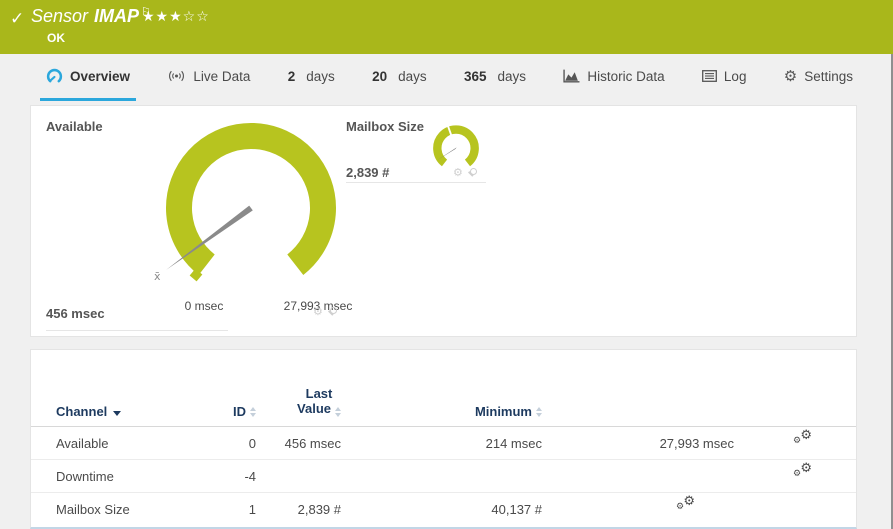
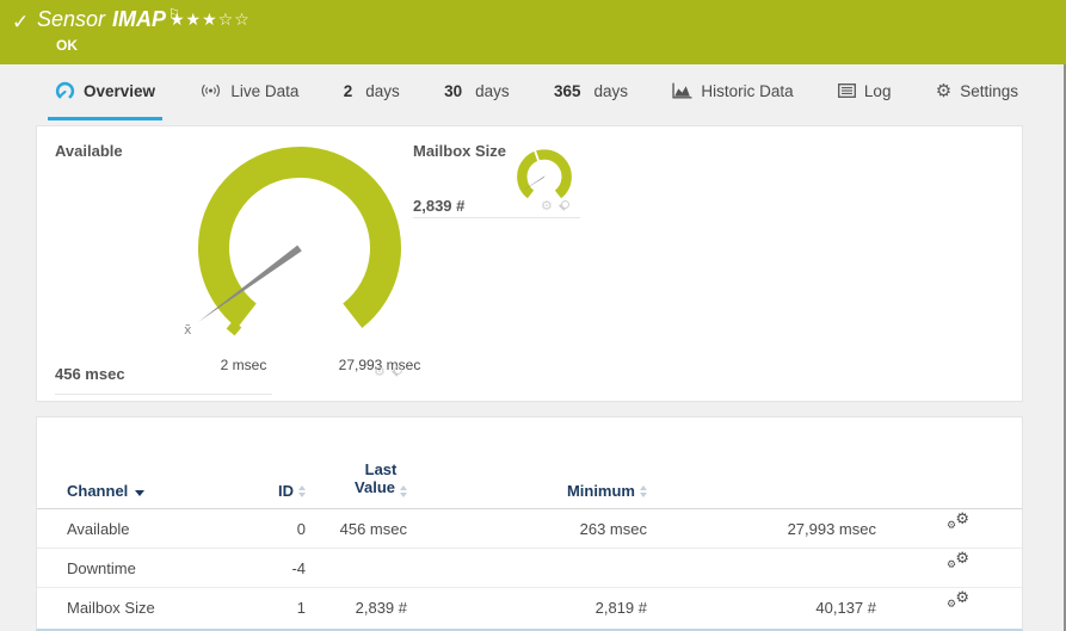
  ✓
  Sensor IMAP ⚐
  ★★★☆☆
  OK
  Overview
  Live Data
  2
  days
- 20
+ 30
  days
  365
  days
  Historic Data
  Log
  ⚙
  Settings
  Available
  x̄
- 0 msec
+ 2 msec
  27,993 msec
  456 msec
  ⚙
  Mailbox Size
  2,839 #
  ⚙
  Channel
  ID
  Last
  Value
  Minimum
  Available
  0
  456 msec
- 214 msec
+ 263 msec
  27,993 msec
  ⚙
  ⚙
  Downtime
  -4
  ⚙
  ⚙
  Mailbox Size
  1
  2,839 #
+ 2,819 #
  40,137 #
  ⚙
  ⚙
